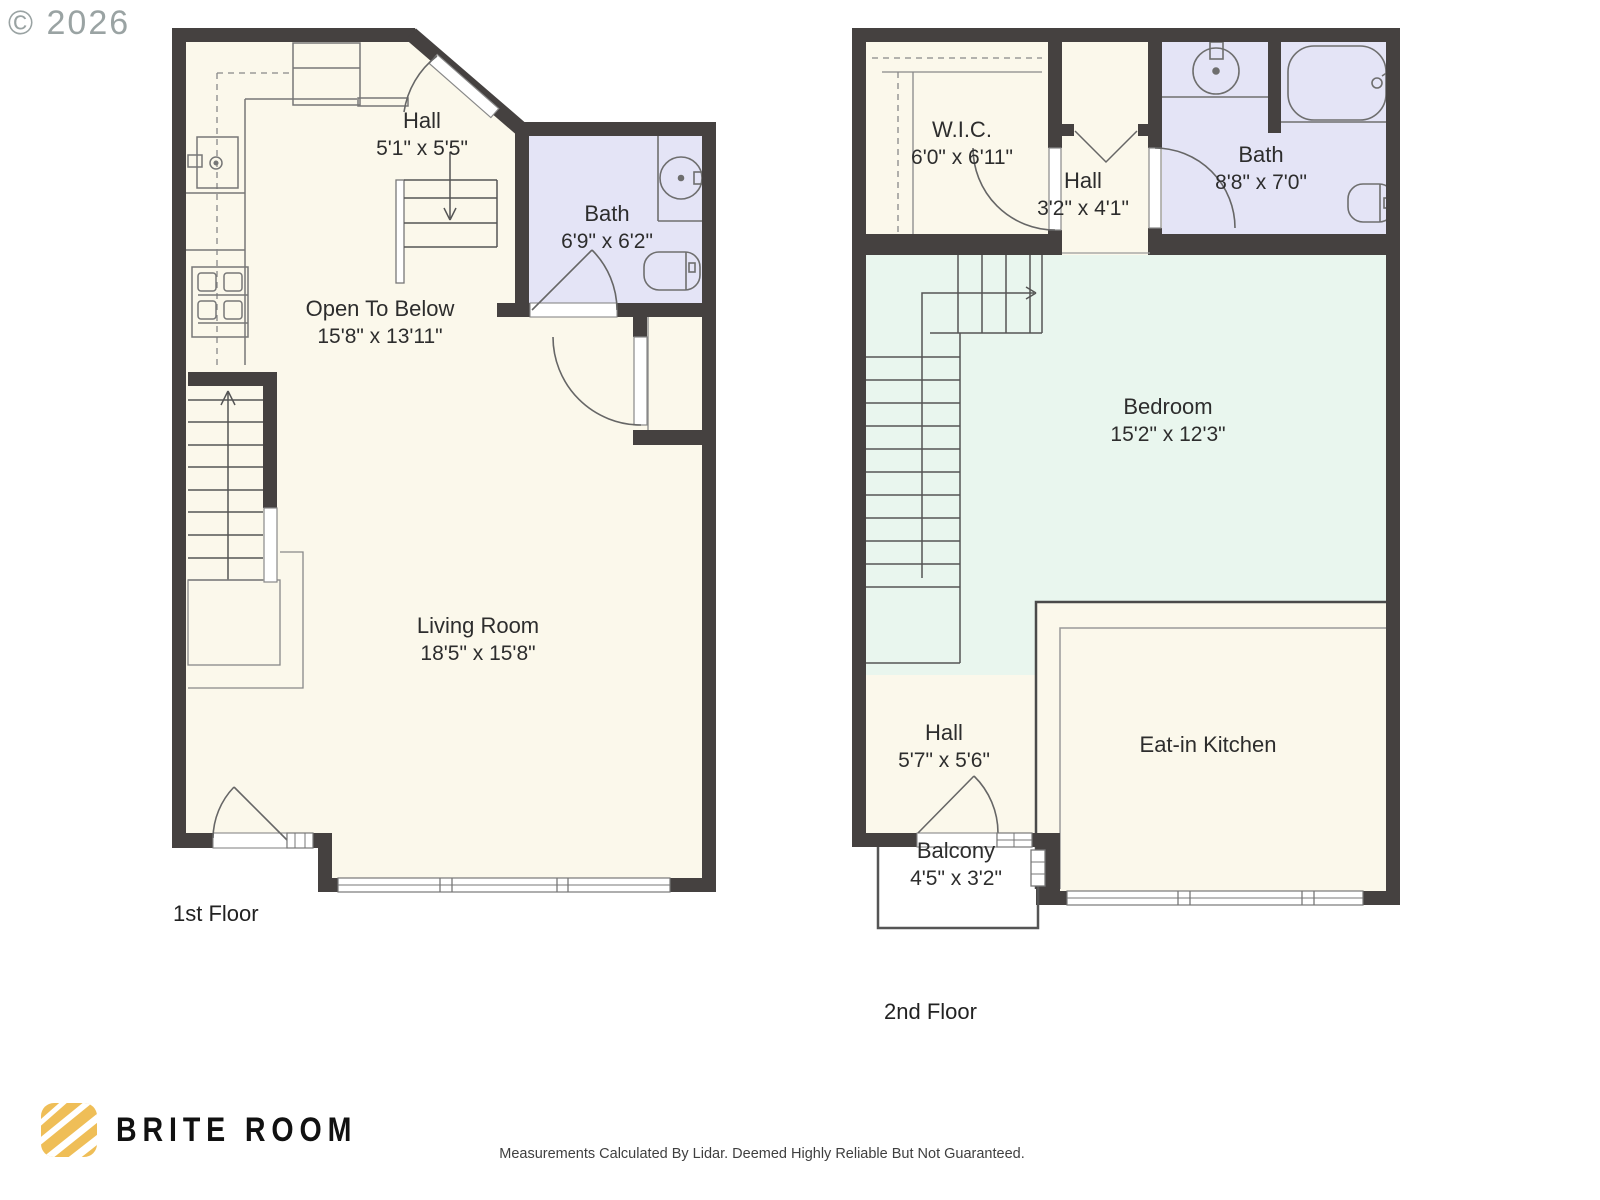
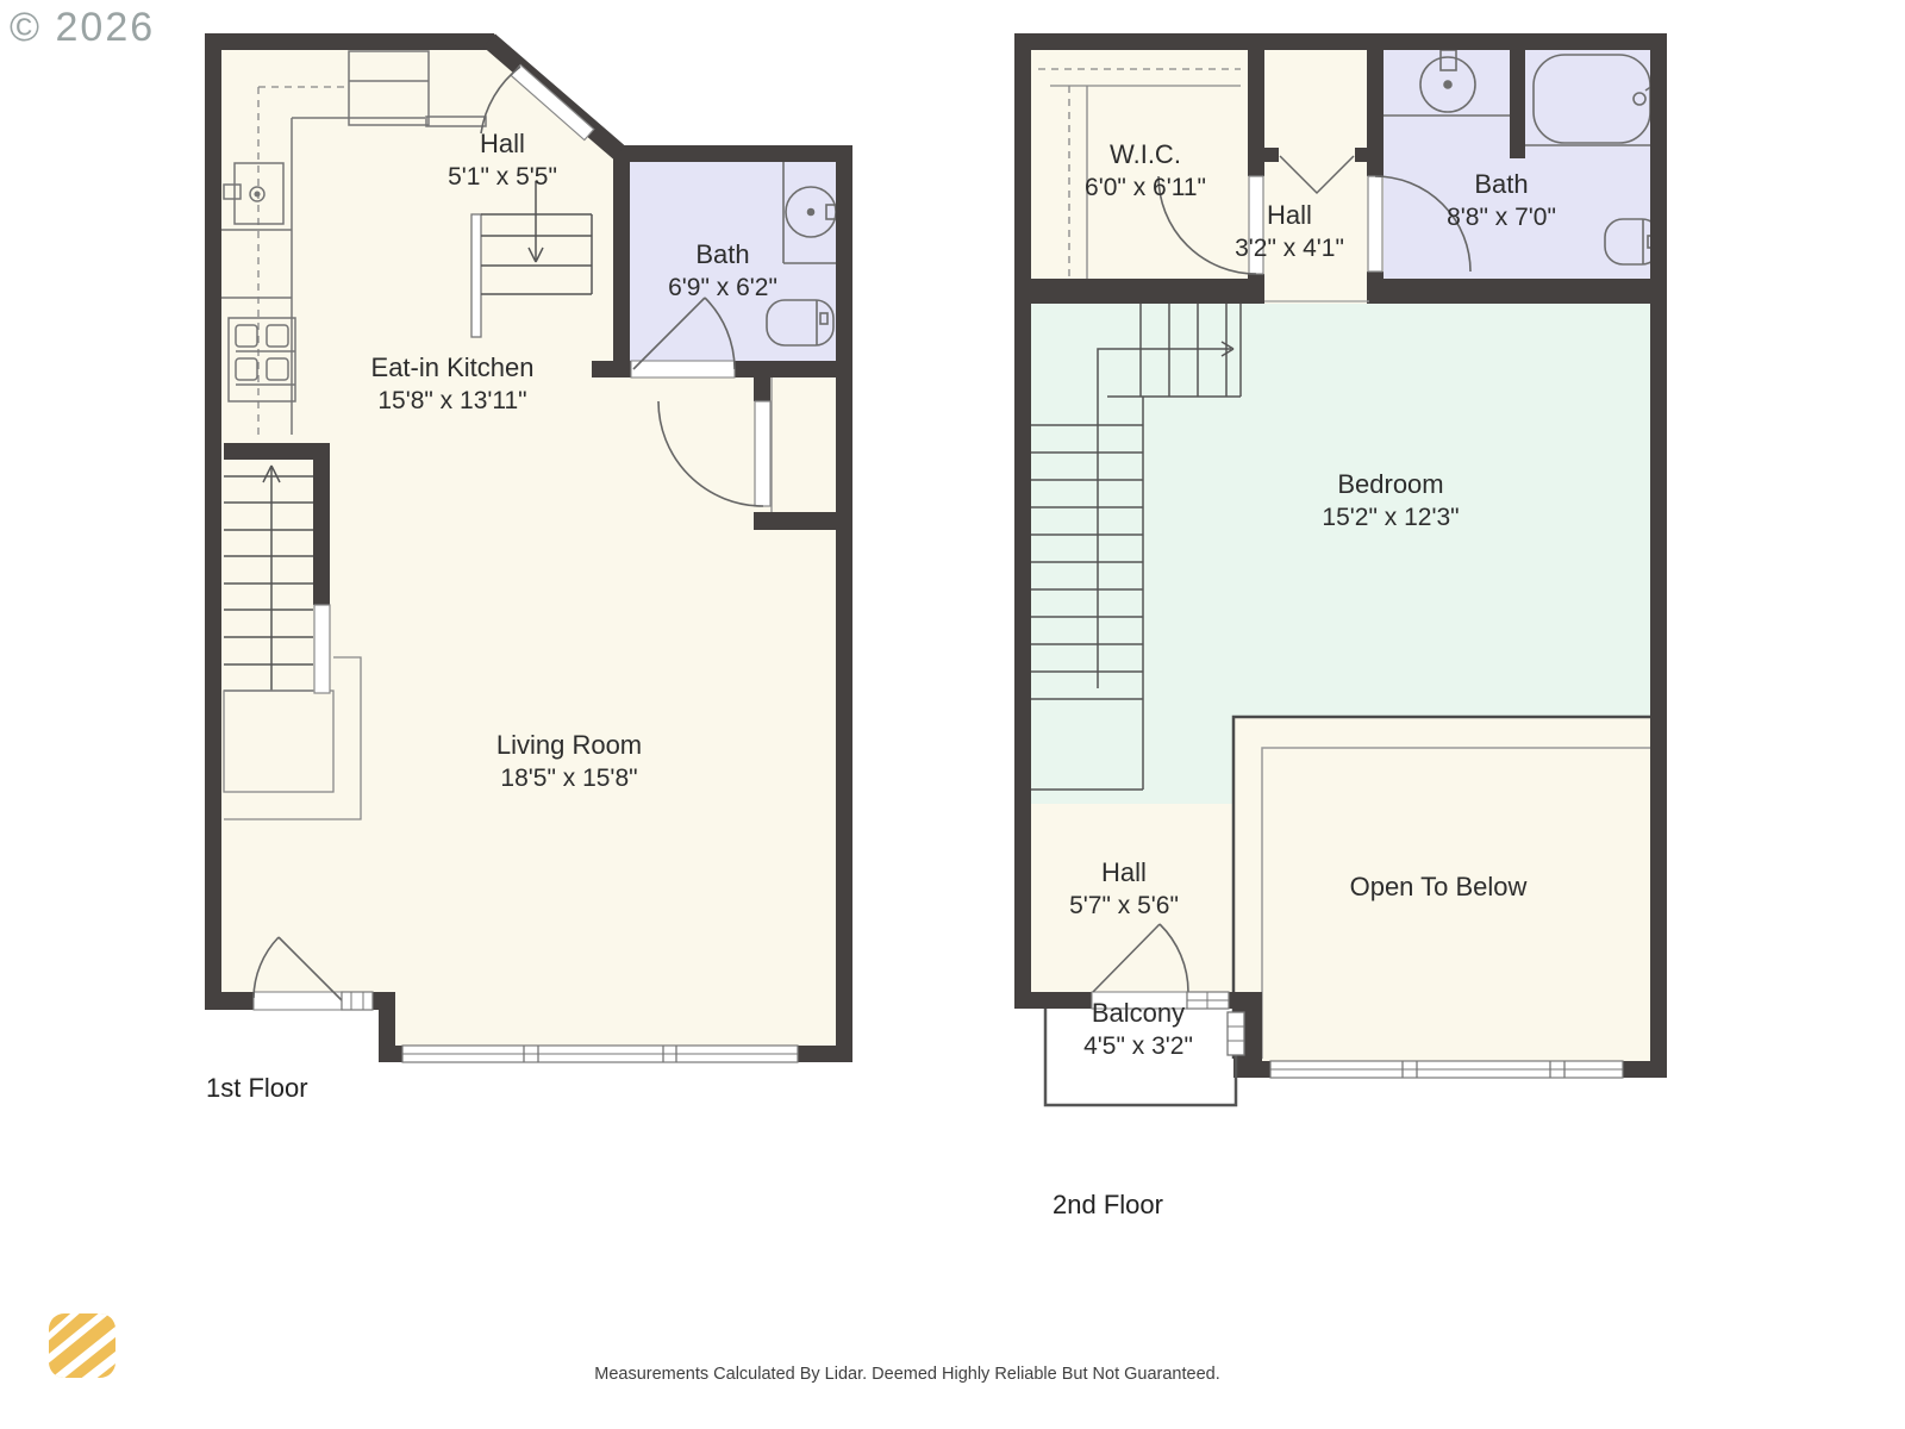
  © 2026
  Hall
  5'1" x 5'5"
  Bath
  6'9" x 6'2"
- Open To Below
+ Eat-in Kitchen
  15'8" x 13'11"
  Living Room
  18'5" x 15'8"
  W.I.C.
  6'0" x 6'11"
  Hall
  3'2" x 4'1"
  Bath
  8'8" x 7'0"
  Bedroom
  15'2" x 12'3"
  Hall
  5'7" x 5'6"
- Eat-in Kitchen
+ Open To Below
  Balcony
  4'5" x 3'2"
  1st Floor
  2nd Floor
- BRITE ROOM
  Measurements Calculated By Lidar. Deemed Highly Reliable But Not Guaranteed.
